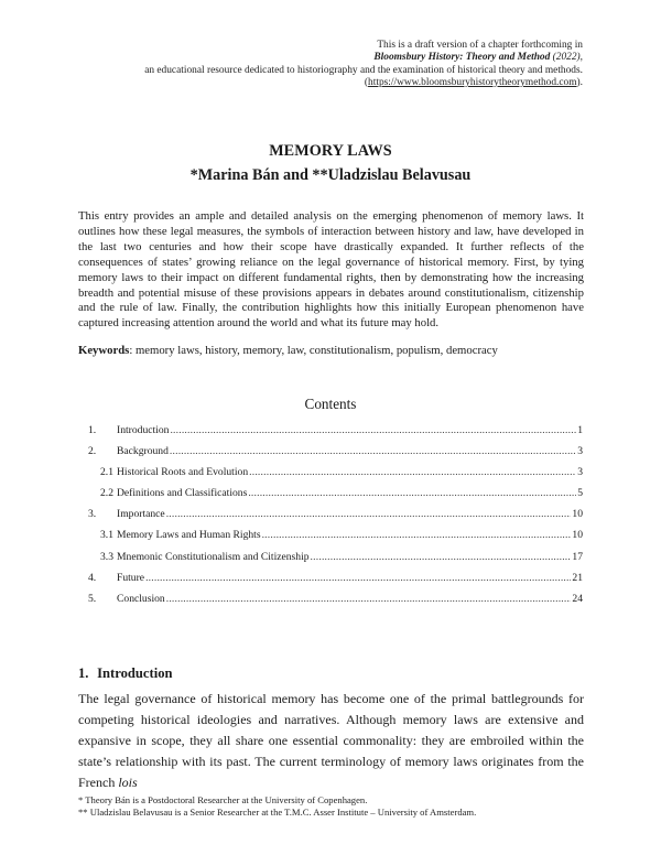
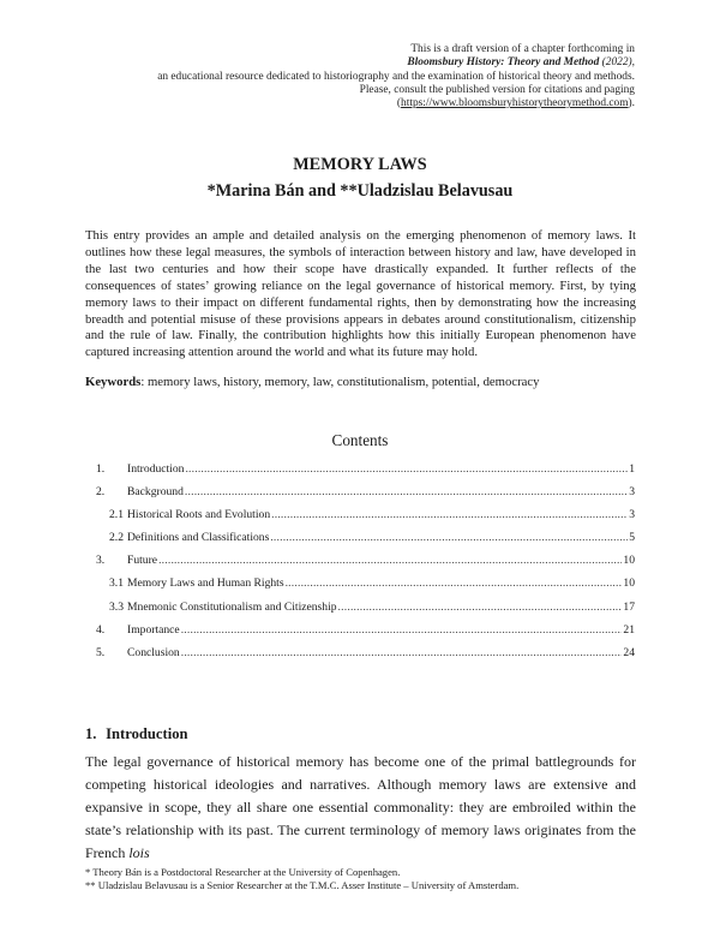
  This is a draft version of a chapter forthcoming in
  Bloomsbury History: Theory and Method (2022),
  an educational resource dedicated to historiography and the examination of historical theory and methods.
+ Please, consult the published version for citations and paging
  (https://www.bloomsburyhistorytheorymethod.com).
  MEMORY LAWS
  *Marina Bán and **Uladzislau Belavusau
  This entry provides an ample and detailed analysis on the emerging phenomenon of memory laws. It outlines how these legal measures, the symbols of interaction between history and law, have developed in the last two centuries and how their scope have drastically expanded. It further reflects of the consequences of states’ growing reliance on the legal governance of historical memory. First, by tying memory laws to their impact on different fundamental rights, then by demonstrating how the increasing breadth and potential misuse of these provisions appears in debates around constitutionalism, citizenship and the rule of law. Finally, the contribution highlights how this initially European phenomenon have captured increasing attention around the world and what its future may hold.
- Keywords: memory laws, history, memory, law, constitutionalism, populism, democracy
+ Keywords: memory laws, history, memory, law, constitutionalism, potential, democracy
  Contents
  1.
  Introduction
  1
  2.
  Background
  3
  2.1
  Historical Roots and Evolution
  3
  2.2
  Definitions and Classifications
  5
  3.
- Importance
+ Future
  10
  3.1
  Memory Laws and Human Rights
  10
  3.3
  Mnemonic Constitutionalism and Citizenship
  17
  4.
- Future
+ Importance
  21
  5.
  Conclusion
  24
  1. Introduction
  The legal governance of historical memory has become one of the primal battlegrounds for competing historical ideologies and narratives. Although memory laws are extensive and expansive in scope, they all share one essential commonality: they are embroiled within the state’s relationship with its past. The current terminology of memory laws originates from the French lois
  * Theory Bán is a Postdoctoral Researcher at the University of Copenhagen.
  ** Uladzislau Belavusau is a Senior Researcher at the T.M.C. Asser Institute – University of Amsterdam.
